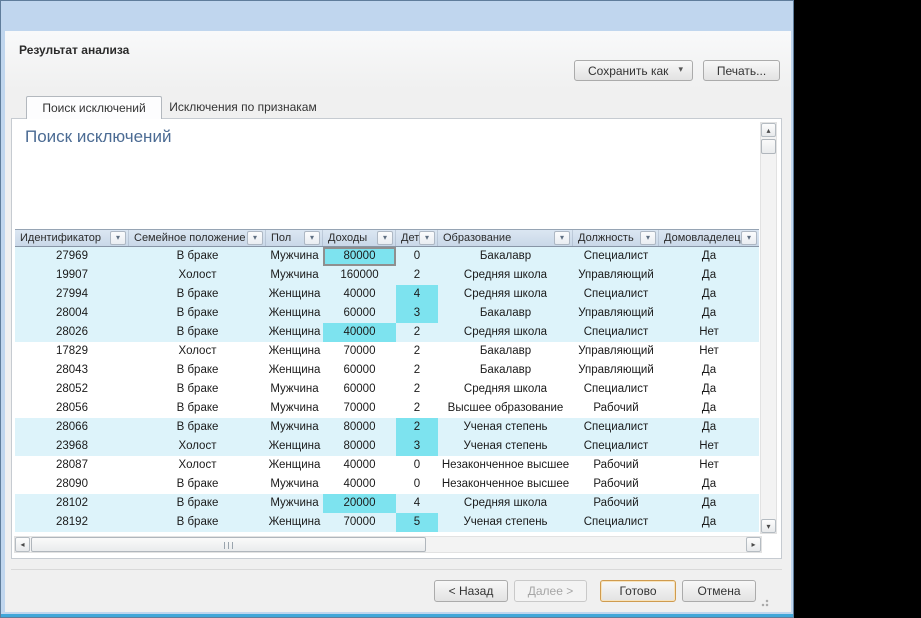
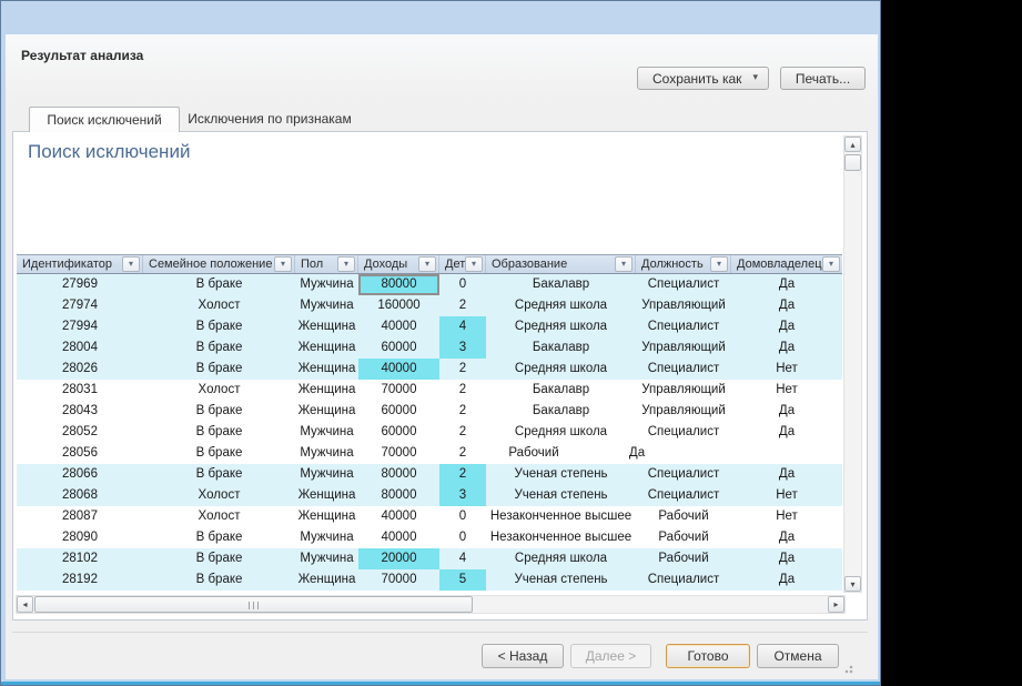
  Результат анализа
  Сохранить как
  ▾
  Печать...
  Поиск исключений
  Исключения по признакам
  Поиск исключений
  Идентификатор
  ▾
  Семейное положение
  ▾
  Пол
  ▾
  Доходы
  ▾
  Дет
  ▾
  Образование
  ▾
  Должность
  ▾
  Домовладелец
  ▾
  27969
  В браке
  Мужчина
  80000
  0
  Бакалавр
  Специалист
  Да
- 19907
+ 27974
  Холост
  Мужчина
  160000
  2
  Средняя школа
  Управляющий
  Да
  27994
  В браке
  Женщина
  40000
  4
  Средняя школа
  Специалист
  Да
  28004
  В браке
  Женщина
  60000
  3
  Бакалавр
  Управляющий
  Да
  28026
  В браке
  Женщина
  40000
  2
  Средняя школа
  Специалист
  Нет
- 17829
+ 28031
  Холост
  Женщина
  70000
  2
  Бакалавр
  Управляющий
  Нет
  28043
  В браке
  Женщина
  60000
  2
  Бакалавр
  Управляющий
  Да
  28052
  В браке
  Мужчина
  60000
  2
  Средняя школа
  Специалист
  Да
  28056
  В браке
  Мужчина
  70000
  2
- Высшее образование
  Рабочий
  Да
  28066
  В браке
  Мужчина
  80000
  2
  Ученая степень
  Специалист
  Да
- 23968
+ 28068
  Холост
  Женщина
  80000
  3
  Ученая степень
  Специалист
  Нет
  28087
  Холост
  Женщина
  40000
  0
  Незаконченное высшее
  Рабочий
  Нет
  28090
  В браке
  Мужчина
  40000
  0
  Незаконченное высшее
  Рабочий
  Да
  28102
  В браке
  Мужчина
  20000
  4
  Средняя школа
  Рабочий
  Да
  28192
  В браке
  Женщина
  70000
  5
  Ученая степень
  Специалист
  Да
  ▴
  ▾
  ◂
  ▸
  < Назад
  Далее >
  Готово
  Отмена
